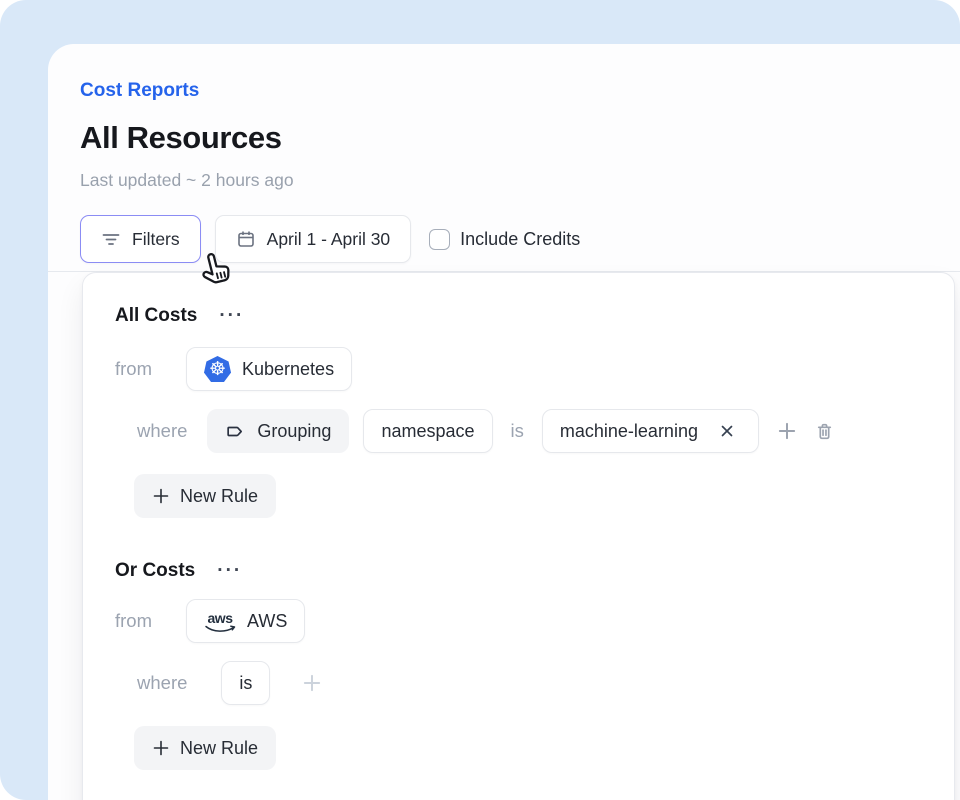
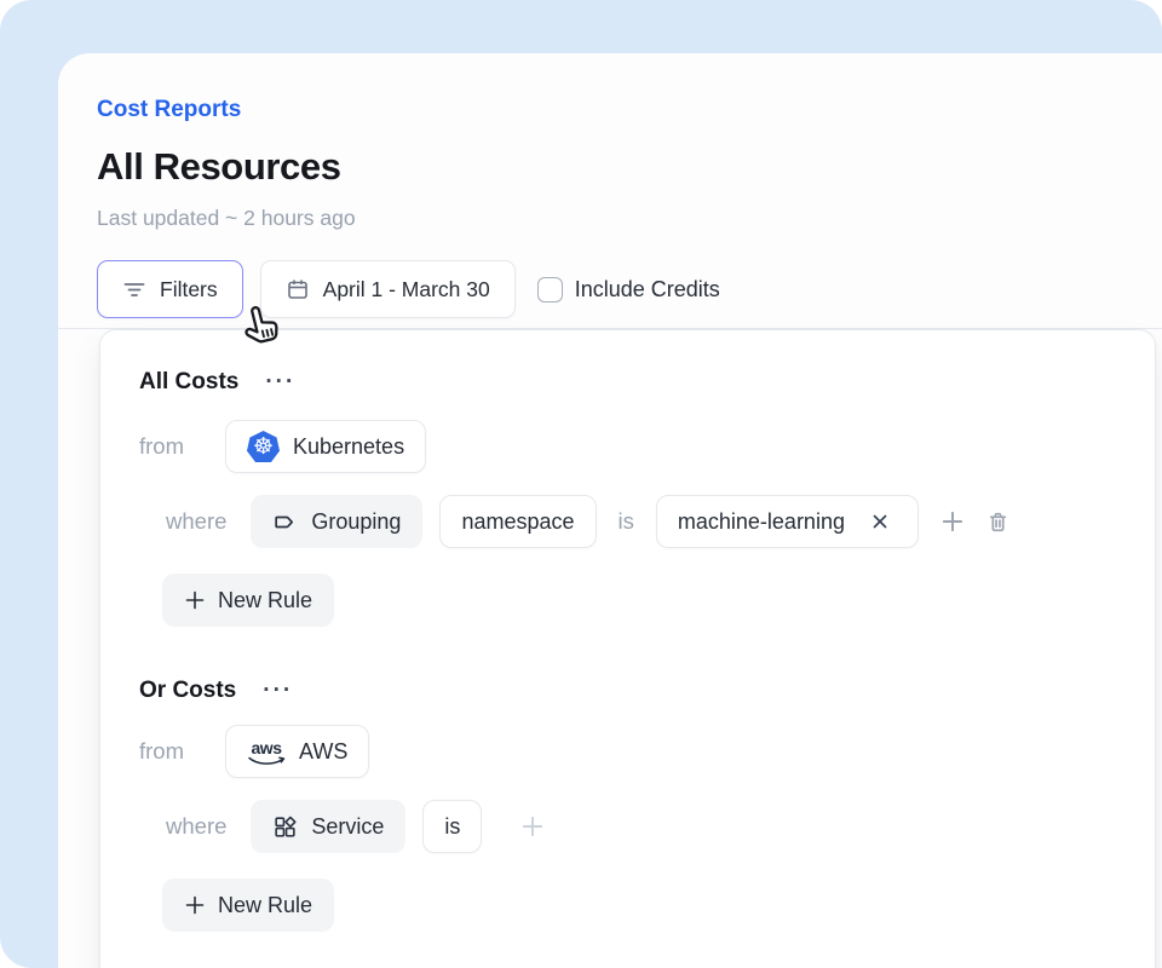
  Cost Reports
  All Resources
  Last updated ~ 2 hours ago
  Filters
- April 1 - April 30
+ April 1 - March 30
  Include Credits
  All Costs
  ···
  from
  ☸
  Kubernetes
  where
  Grouping
  namespace
  is
  machine-learning
  New Rule
  Or Costs
  ···
  from
  aws
  AWS
  where
+ Service
  is
  New Rule
